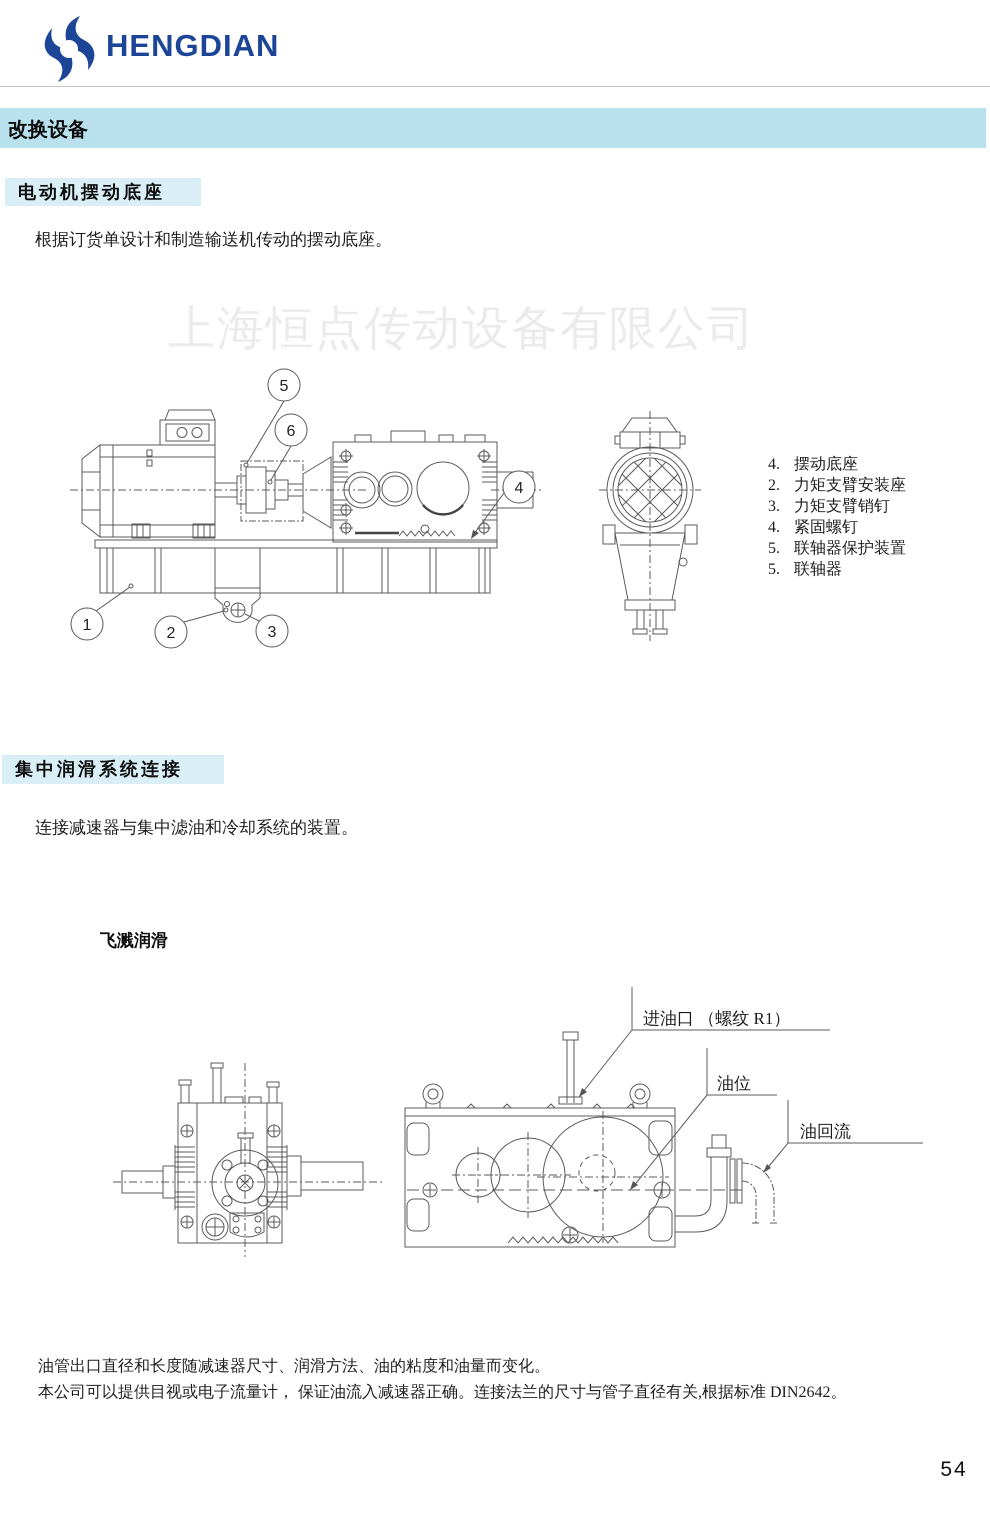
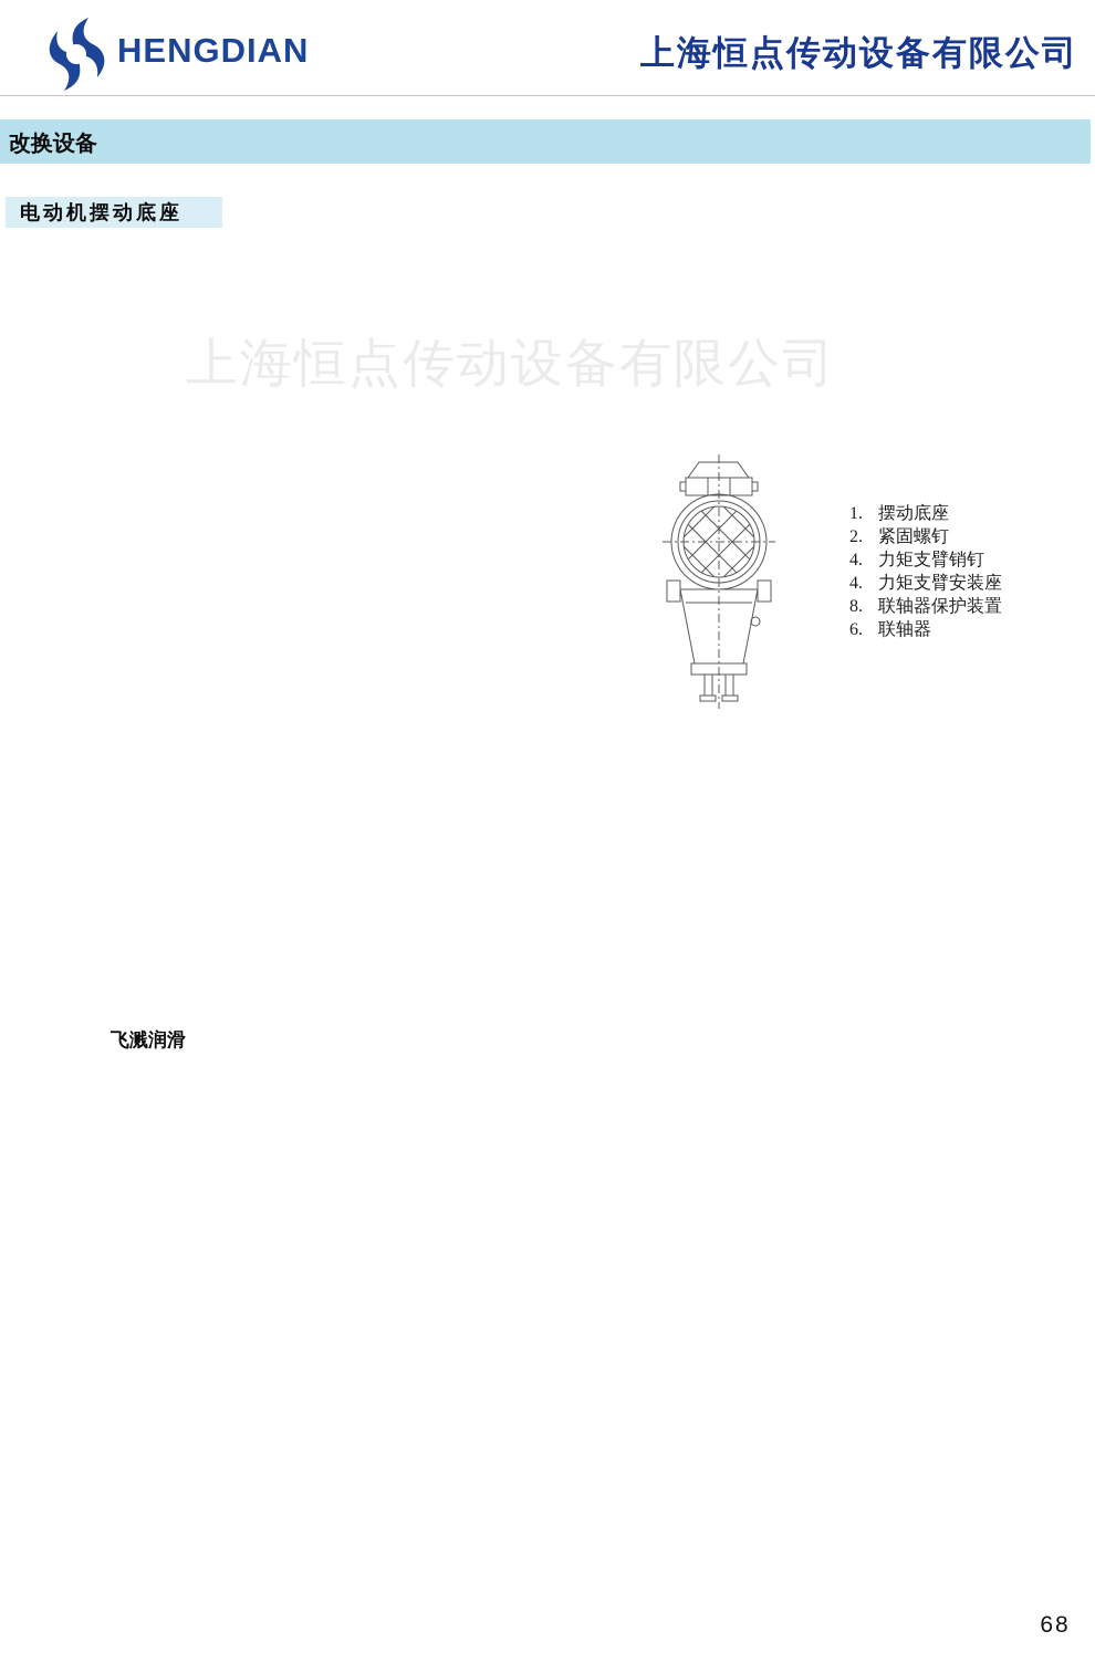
  HENGDIAN
+ 上海恒点传动设备有限公司
  改换设备
  电动机摆动底座
- 根据订货单设计和制造输送机传动的摆动底座。
- 5
- 6
- 4
- 1
- 2
- 3
- 4. 摆动底座
+ 1. 摆动底座
- 2. 力矩支臂安装座
+ 2. 紧固螺钉
- 3. 力矩支臂销钉
+ 4. 力矩支臂销钉
- 4. 紧固螺钉
+ 4. 力矩支臂安装座
- 5. 联轴器保护装置
+ 8. 联轴器保护装置
- 5. 联轴器
+ 6. 联轴器
- 集中润滑系统连接
- 连接减速器与集中滤油和冷却系统的装置。
  飞溅润滑
- 进油口 （螺纹 R1）
- 油位
- 油回流
- 油管出口直径和长度随减速器尺寸、润滑方法、油的粘度和油量而变化。
- 本公司可以提供目视或电子流量计， 保证油流入减速器正确。连接法兰的尺寸与管子直径有关,根据标准 DIN2642。
- 54
+ 68
